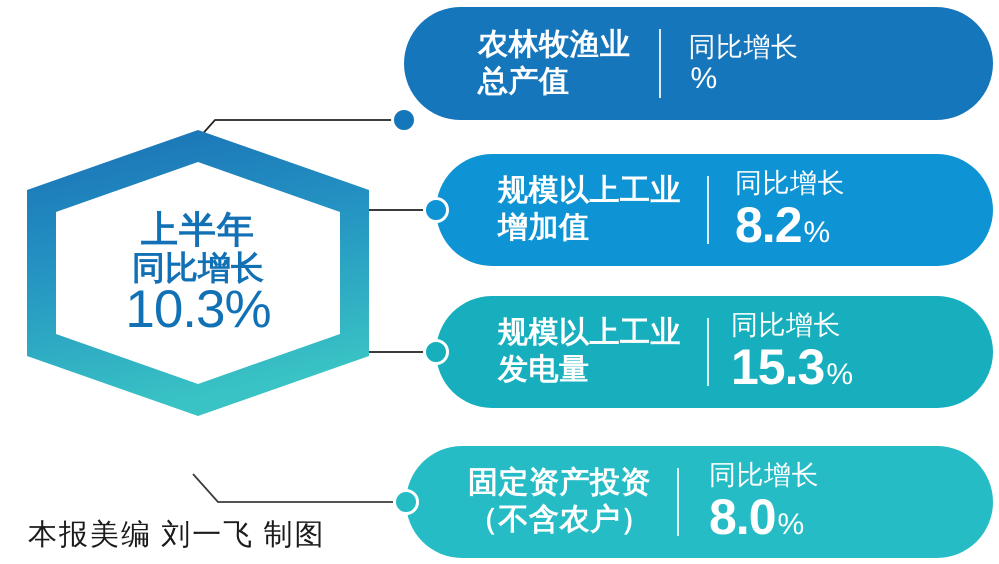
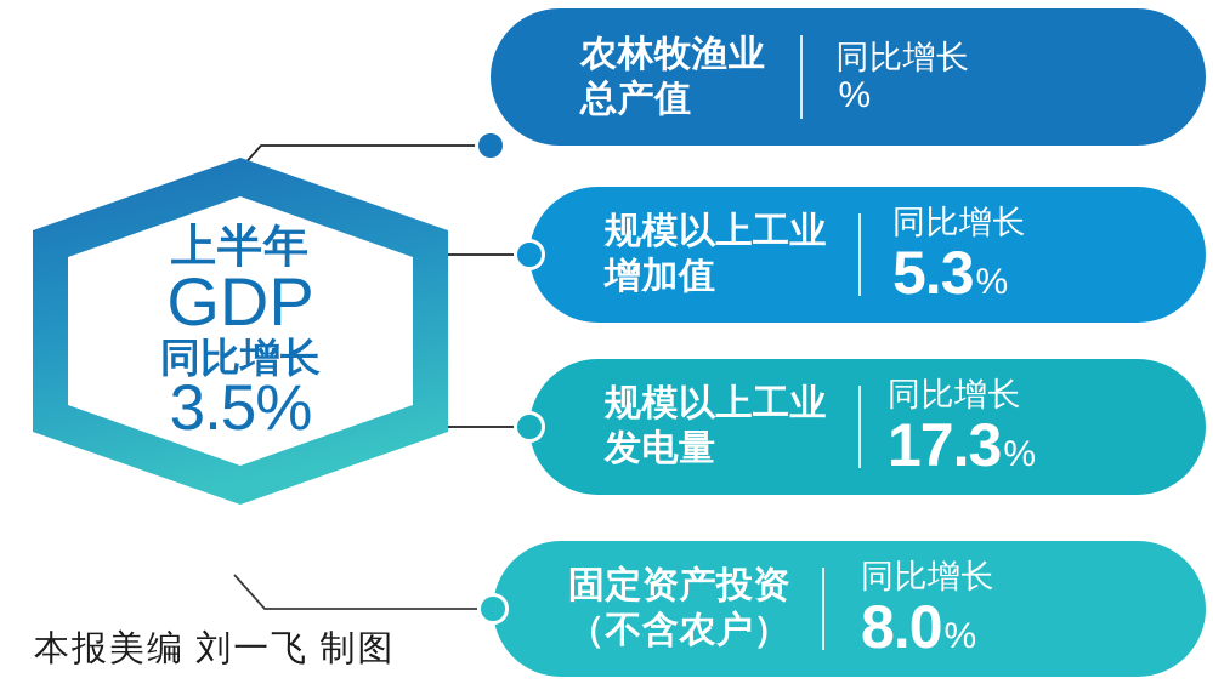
  上半年
+ GDP
  同比增长
- 10.3%
+ 3.5%
  农林牧渔业
  总产值
  同比增长
  %
  规模以上工业
  增加值
  同比增长
- 8.2
+ 5.3
  %
  规模以上工业
  发电量
  同比增长
- 15.3
+ 17.3
  %
  固定资产投资
  （不含农户）
  同比增长
  8.0
  %
  本报美编 刘一飞 制图
